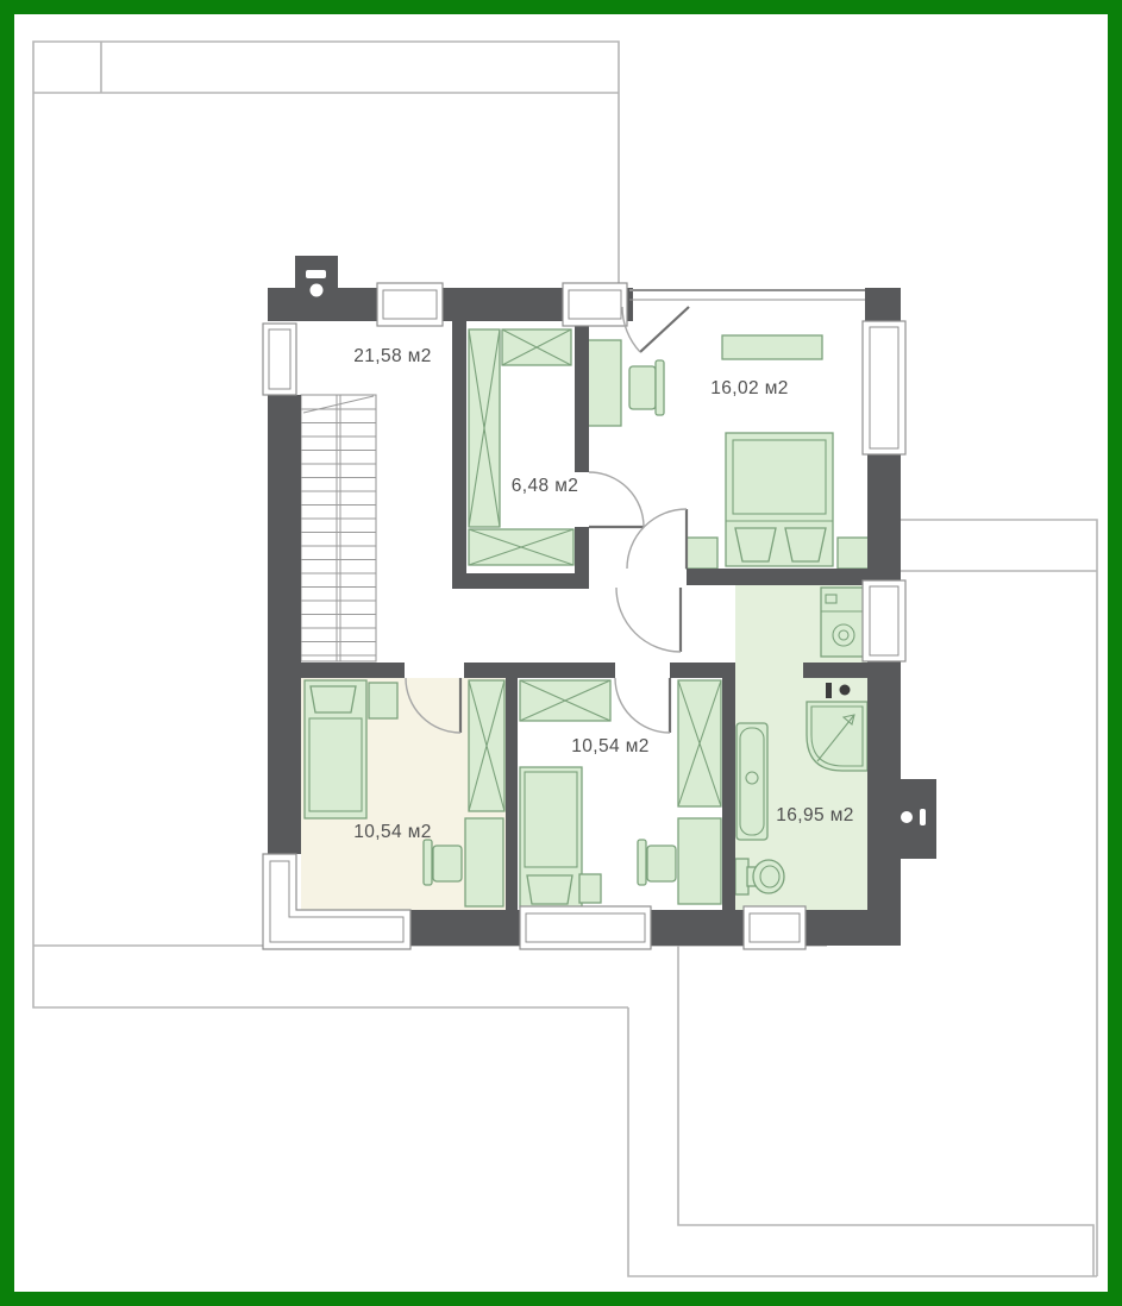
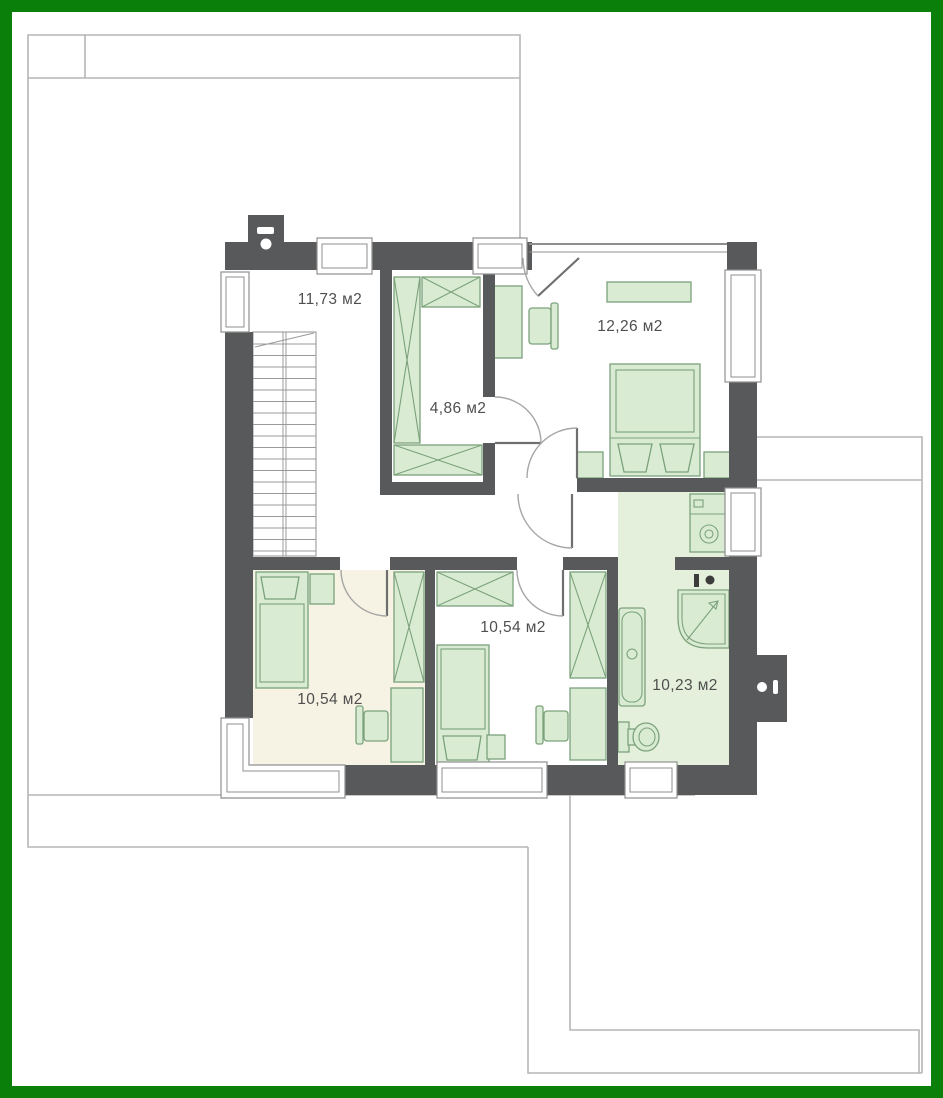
- 21,58 м2
+ 11,73 м2
- 16,02 м2
+ 12,26 м2
- 6,48 м2
+ 4,86 м2
  10,54 м2
  10,54 м2
- 16,95 м2
+ 10,23 м2
